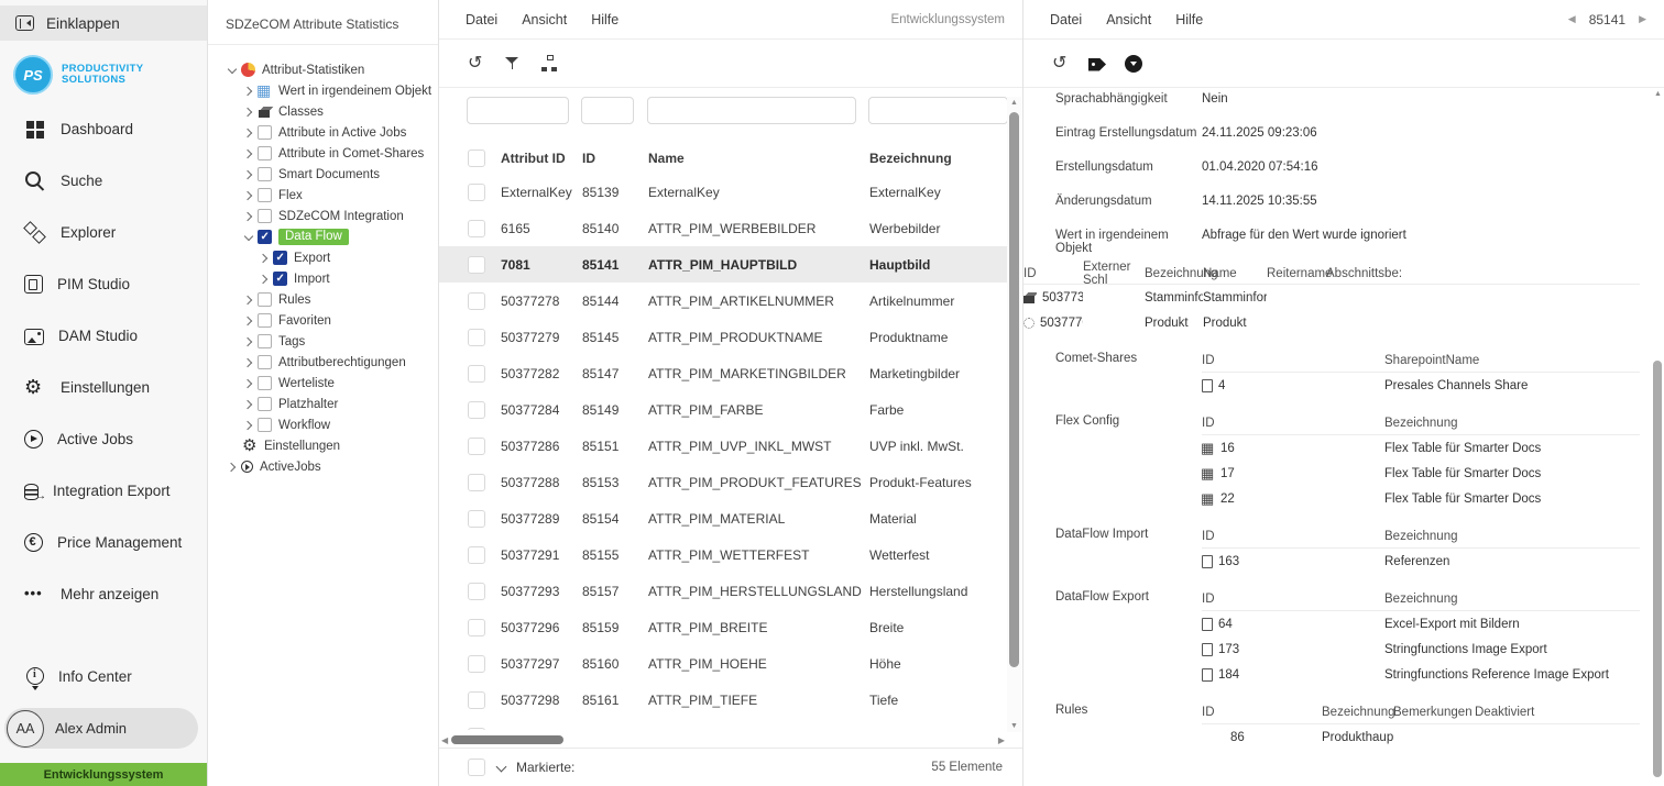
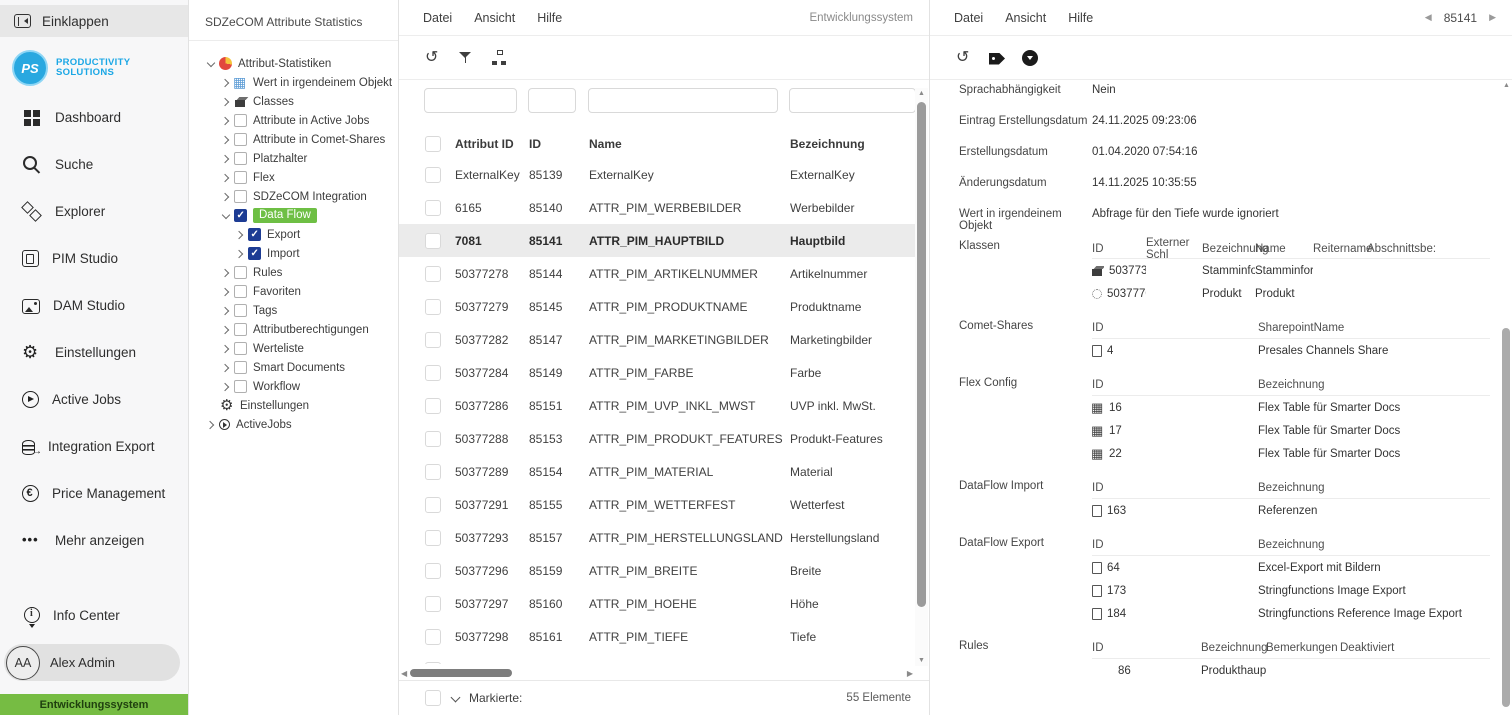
  Einklappen
  PS
  PRODUCTIVITY
  SOLUTIONS
  Dashboard
  Suche
  Explorer
  PIM Studio
  DAM Studio
  Einstellungen
  Active Jobs
  Integration Export
  Price Management
  Mehr anzeigen
  Info Center
  AA
  Alex Admin
  Entwicklungssystem
  SDZeCOM Attribute Statistics
  Attribut-Statistiken
  Wert in irgendeinem Objekt
  Classes
  Attribute in Active Jobs
  Attribute in Comet-Shares
- Smart Documents
+ Platzhalter
  Flex
  SDZeCOM Integration
  Data Flow
  Export
  Import
  Rules
  Favoriten
  Tags
  Attributberechtigungen
  Werteliste
- Platzhalter
+ Smart Documents
  Workflow
  Einstellungen
  ActiveJobs
  Datei
  Ansicht
  Hilfe
  Entwicklungssystem
  Attribut ID
  ID
  Name
  Bezeichnung
  ExternalKey
  85139
  ExternalKey
  ExternalKey
  6165
  85140
  ATTR_PIM_WERBEBILDER
  Werbebilder
  7081
  85141
  ATTR_PIM_HAUPTBILD
  Hauptbild
  50377278
  85144
  ATTR_PIM_ARTIKELNUMMER
  Artikelnummer
  50377279
  85145
  ATTR_PIM_PRODUKTNAME
  Produktname
  50377282
  85147
  ATTR_PIM_MARKETINGBILDER
  Marketingbilder
  50377284
  85149
  ATTR_PIM_FARBE
  Farbe
  50377286
  85151
  ATTR_PIM_UVP_INKL_MWST
  UVP inkl. MwSt.
  50377288
  85153
  ATTR_PIM_PRODUKT_FEATURES
  Produkt-Features
  50377289
  85154
  ATTR_PIM_MATERIAL
  Material
  50377291
  85155
  ATTR_PIM_WETTERFEST
  Wetterfest
  50377293
  85157
  ATTR_PIM_HERSTELLUNGSLAND
  Herstellungsland
  50377296
  85159
  ATTR_PIM_BREITE
  Breite
  50377297
  85160
  ATTR_PIM_HOEHE
  Höhe
  50377298
  85161
  ATTR_PIM_TIEFE
  Tiefe
  ◀
  ▶
  Markierte:
  55 Elemente
  Datei
  Ansicht
  Hilfe
  ◀
  85141
  ▶
  Sprachabhängigkeit
  Nein
  Eintrag Erstellungsdatum
  24.11.2025 09:23:06
  Erstellungsdatum
  01.04.2020 07:54:16
  Änderungsdatum
  14.11.2025 10:35:55
  Wert in irgendeinem Objekt
- Abfrage für den Wert wurde ignoriert
+ Abfrage für den Tiefe wurde ignoriert
+ Klassen
  ID
  Externer Schl
  Bezeichnu
  Name
  Reiternam
  Abschnittsbe:
  503773
  Stamminfo
  Stamminfor
  503777
  Produkt
  Produkt
  Comet-Shares
  ID
  SharepointName
  4
  Presales Channels Share
  Flex Config
  ID
  Bezeichnung
  16
  Flex Table für Smarter Docs
  17
  Flex Table für Smarter Docs
  22
  Flex Table für Smarter Docs
  DataFlow Import
  ID
  Bezeichnung
  163
  Referenzen
  DataFlow Export
  ID
  Bezeichnung
  64
  Excel-Export mit Bildern
  173
  Stringfunctions Image Export
  184
  Stringfunctions Reference Image Export
  Rules
  ID
  Bezeichnung
  Bemerkungen
  Deaktiviert
  86
